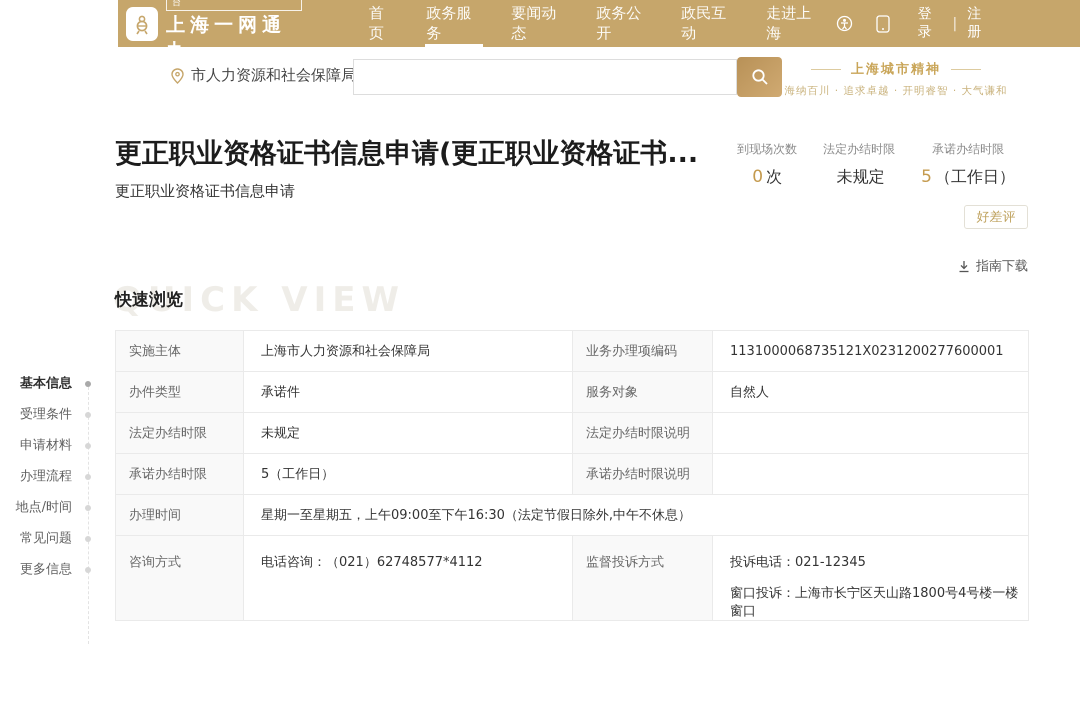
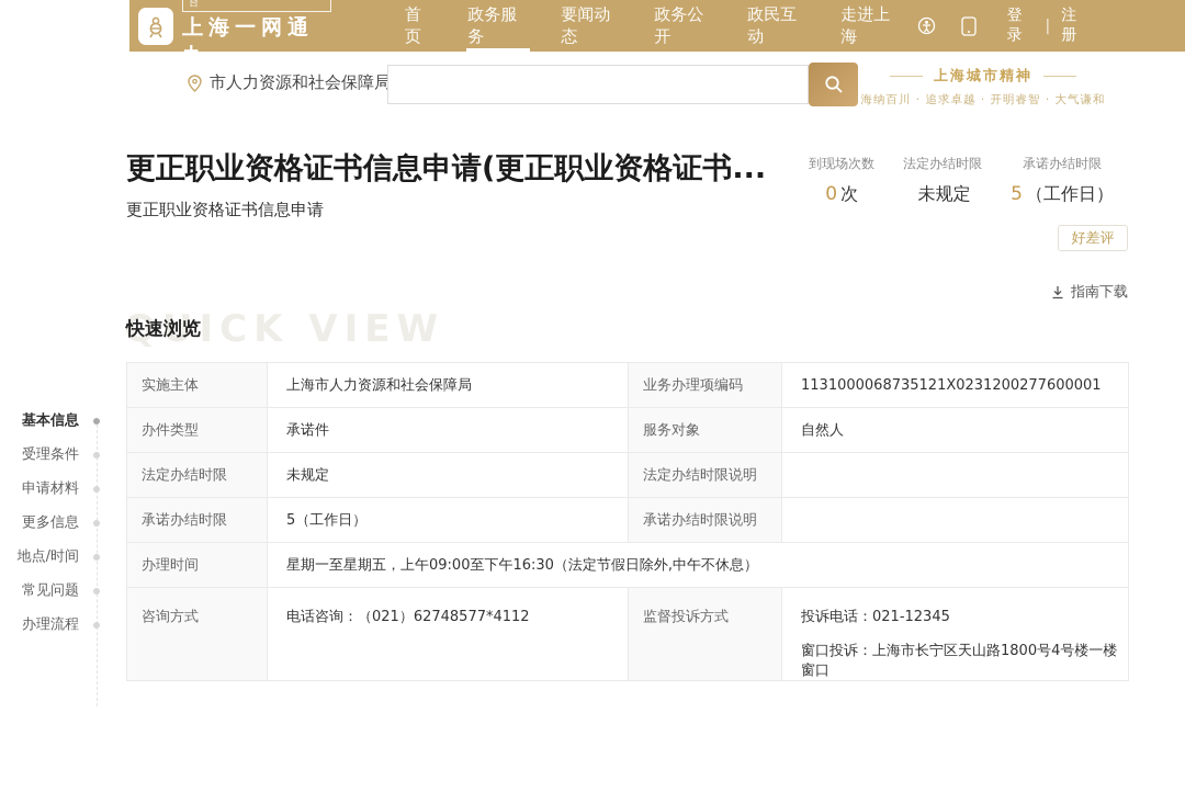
  上海一网通办
  首页
  政务服务
  要闻动态
  政务公开
  政民互动
  走进上海
  登录
  |
  注册
  市人力资源和社会保障局
  上海城市精神
  海纳百川 · 追求卓越 · 开明睿智 · 大气谦和
  更正职业资格证书信息申请(更正职业资格证书...
  更正职业资格证书信息申请
  到现场次数
  0 次
  法定办结时限
  未规定
  承诺办结时限
  5 （工作日）
  好差评
  指南下载
  QUICK VIEW
  快速浏览
  基本信息
  受理条件
  申请材料
- 办理流程
+ 更多信息
  地点/时间
  常见问题
- 更多信息
+ 办理流程
  实施主体	上海市人力资源和社会保障局	业务办理项编码	1131000068735121X0231200277600001
  办件类型	承诺件	服务对象	自然人
  法定办结时限	未规定	法定办结时限说明
  承诺办结时限	5（工作日）	承诺办结时限说明
  办理时间	星期一至星期五，上午09:00至下午16:30（法定节假日除外,中午不休息）
  咨询方式	电话咨询：（021）62748577*4112	监督投诉方式	投诉电话：021-12345 窗口投诉：上海市长宁区天山路1800号4号楼一楼窗口
